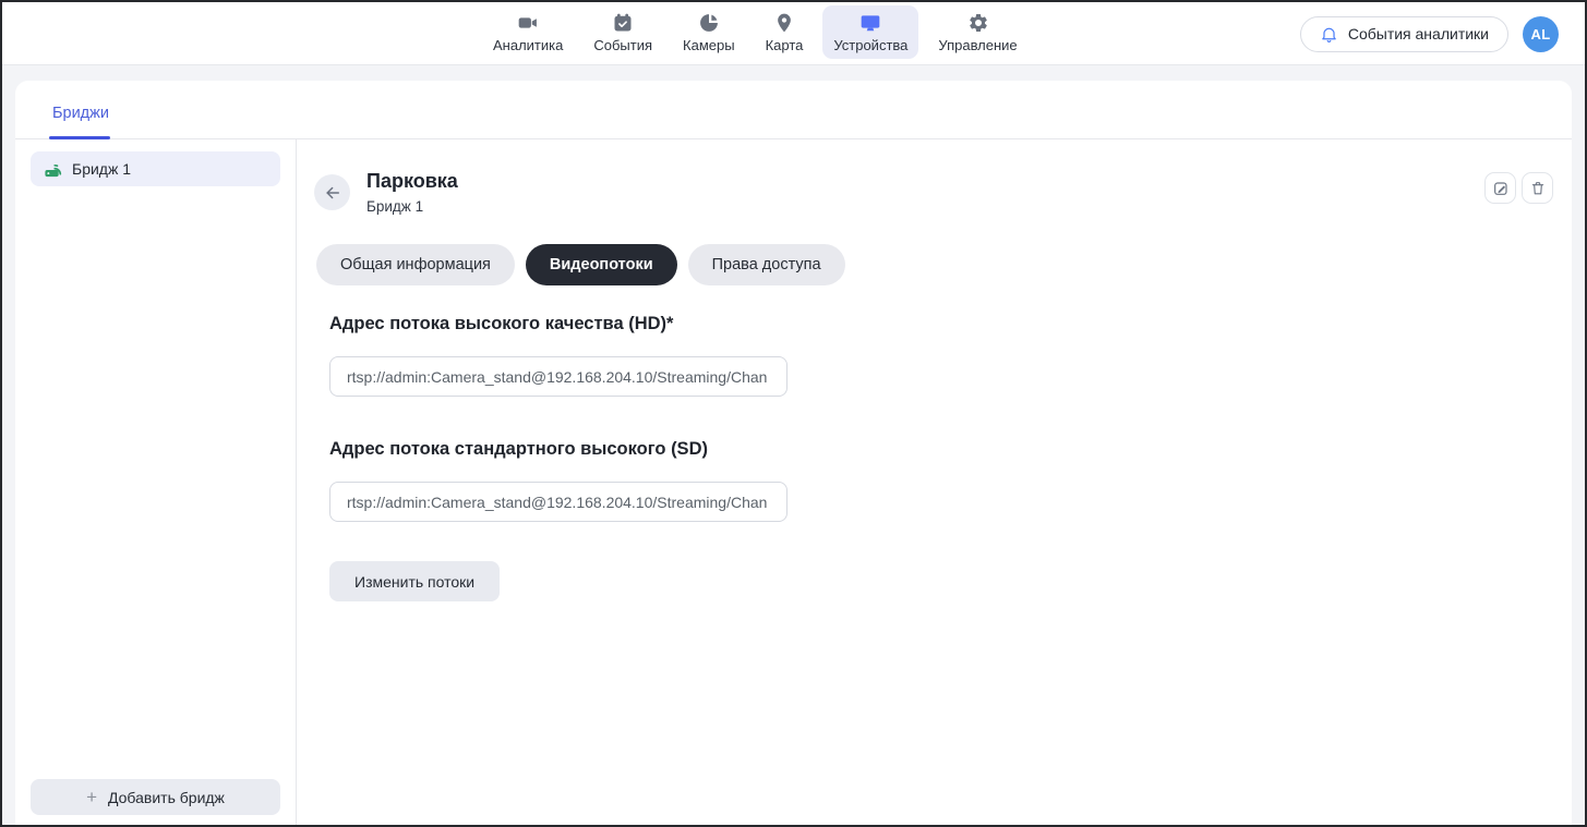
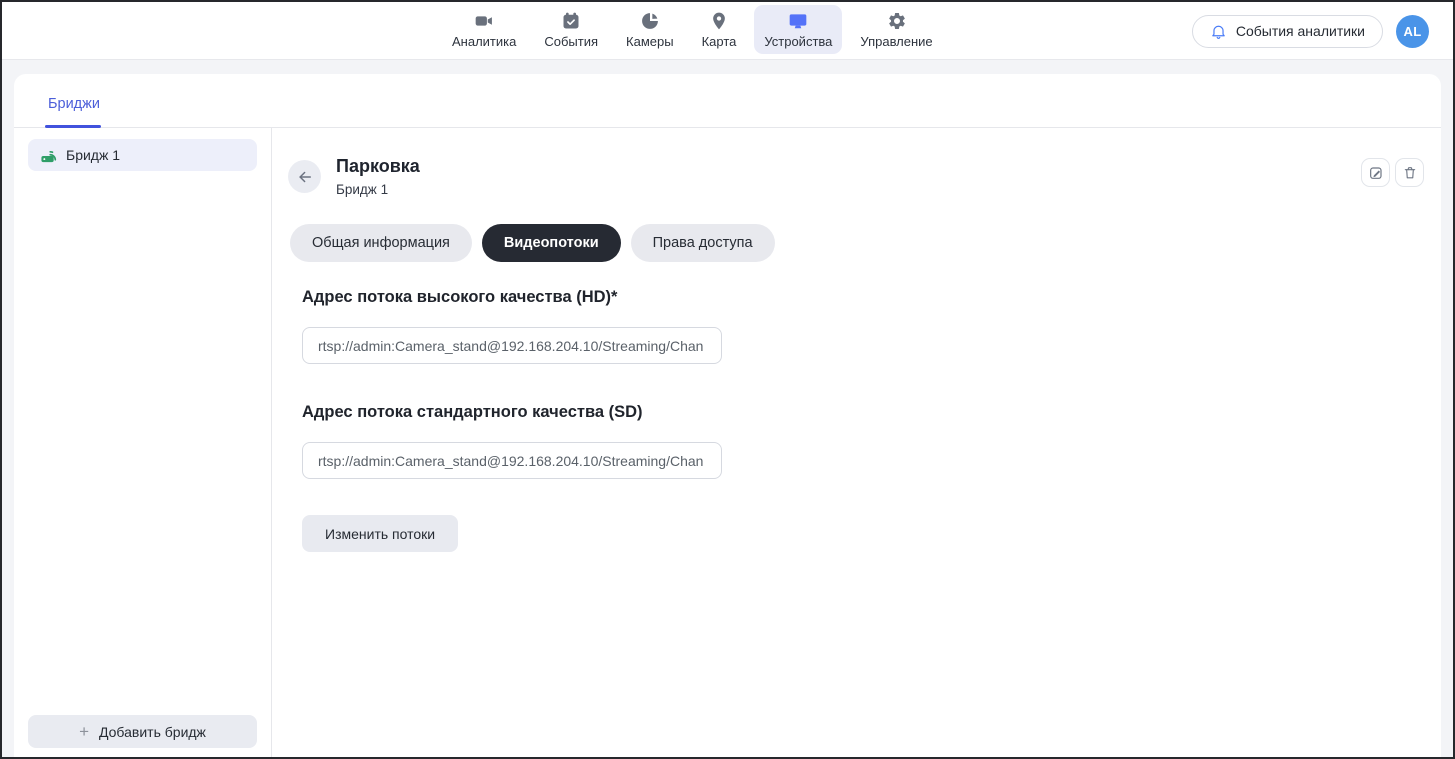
  Аналитика
  События
  Камеры
  Карта
  Устройства
  Управление
  События аналитики
  AL
  Бриджи
  Бридж 1
  +
  Добавить бридж
  Парковка
  Бридж 1
  Общая информация
  Видеопотоки
  Права доступа
  Адрес потока высокого качества (HD)*
  rtsp://admin:Camera_stand@192.168.204.10/Streaming/Chan
- Адрес потока стандартного высокого (SD)
+ Адрес потока стандартного качества (SD)
  rtsp://admin:Camera_stand@192.168.204.10/Streaming/Chan
  Изменить потоки
